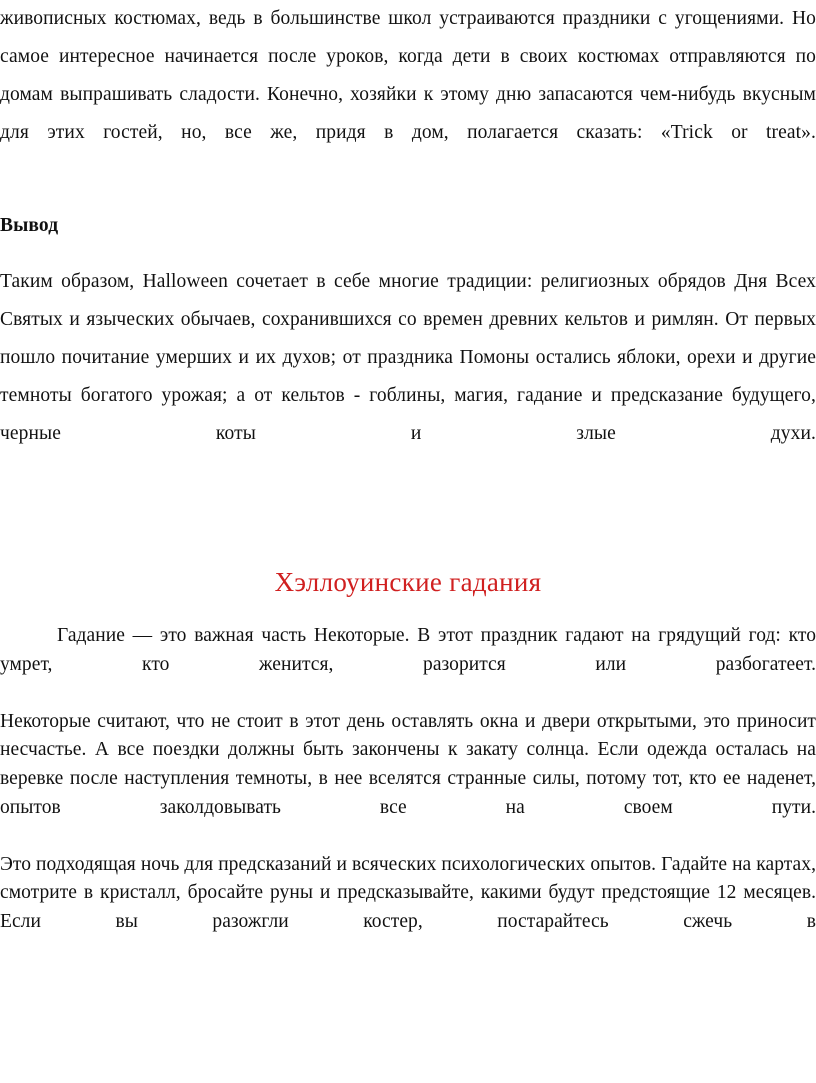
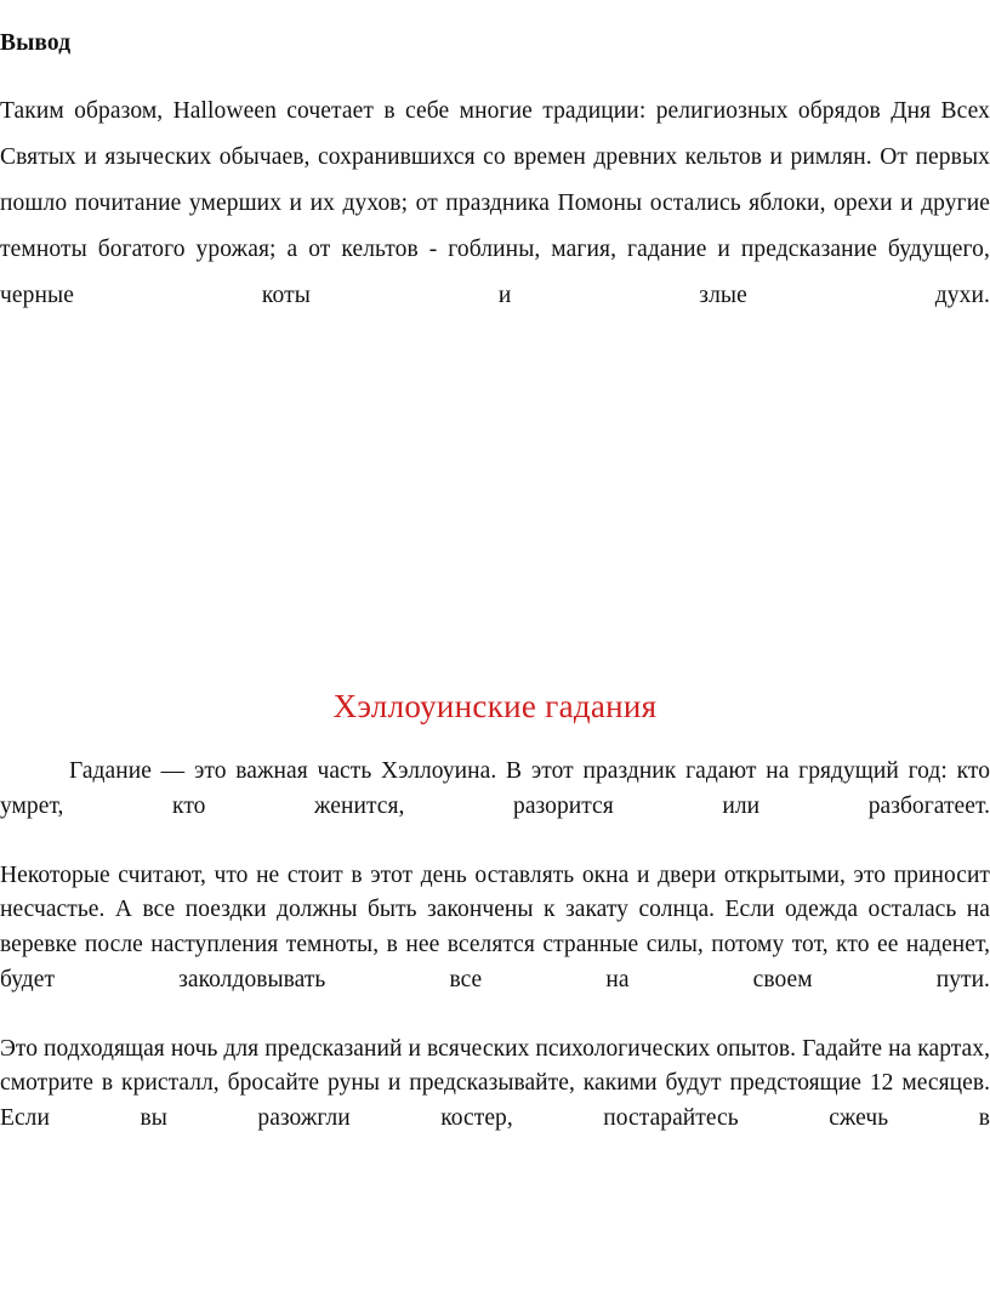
- живописных костюмах, ведь в большинстве школ устраиваются праздники с угощениями. Но самое интересное начинается после уроков, когда дети в своих костюмах отправляются по домам выпрашивать сладости. Конечно, хозяйки к этому дню запасаются чем-нибудь вкусным для этих гостей, но, все же, придя в дом, полагается сказать: «Trick or treat».
  Вывод
  Таким образом, Halloween сочетает в себе многие традиции: религиозных обрядов Дня Всех Святых и языческих обычаев, сохранившихся со времен древних кельтов и римлян. От первых пошло почитание умерших и их духов; от праздника Помоны остались яблоки, орехи и другие темноты богатого урожая; а от кельтов - гоблины, магия, гадание и предсказание будущего, черные коты и злые духи.
  Хэллоуинские гадания
- Гадание — это важная часть Некоторые. В этот праздник гадают на грядущий год: кто умрет, кто женится, разорится или разбогатеет.
+ Гадание — это важная часть Хэллоуина. В этот праздник гадают на грядущий год: кто умрет, кто женится, разорится или разбогатеет.
- Некоторые считают, что не стоит в этот день оставлять окна и двери открытыми, это приносит несчастье. А все поездки должны быть закончены к закату солнца. Если одежда осталась на веревке после наступления темноты, в нее вселятся странные силы, потому тот, кто ее наденет, опытов заколдовывать все на своем пути.
+ Некоторые считают, что не стоит в этот день оставлять окна и двери открытыми, это приносит несчастье. А все поездки должны быть закончены к закату солнца. Если одежда осталась на веревке после наступления темноты, в нее вселятся странные силы, потому тот, кто ее наденет, будет заколдовывать все на своем пути.
  Это подходящая ночь для предсказаний и всяческих психологических опытов. Гадайте на картах, смотрите в кристалл, бросайте руны и предсказывайте, какими будут предстоящие 12 месяцев. Если вы разожгли костер, постарайтесь сжечь в
